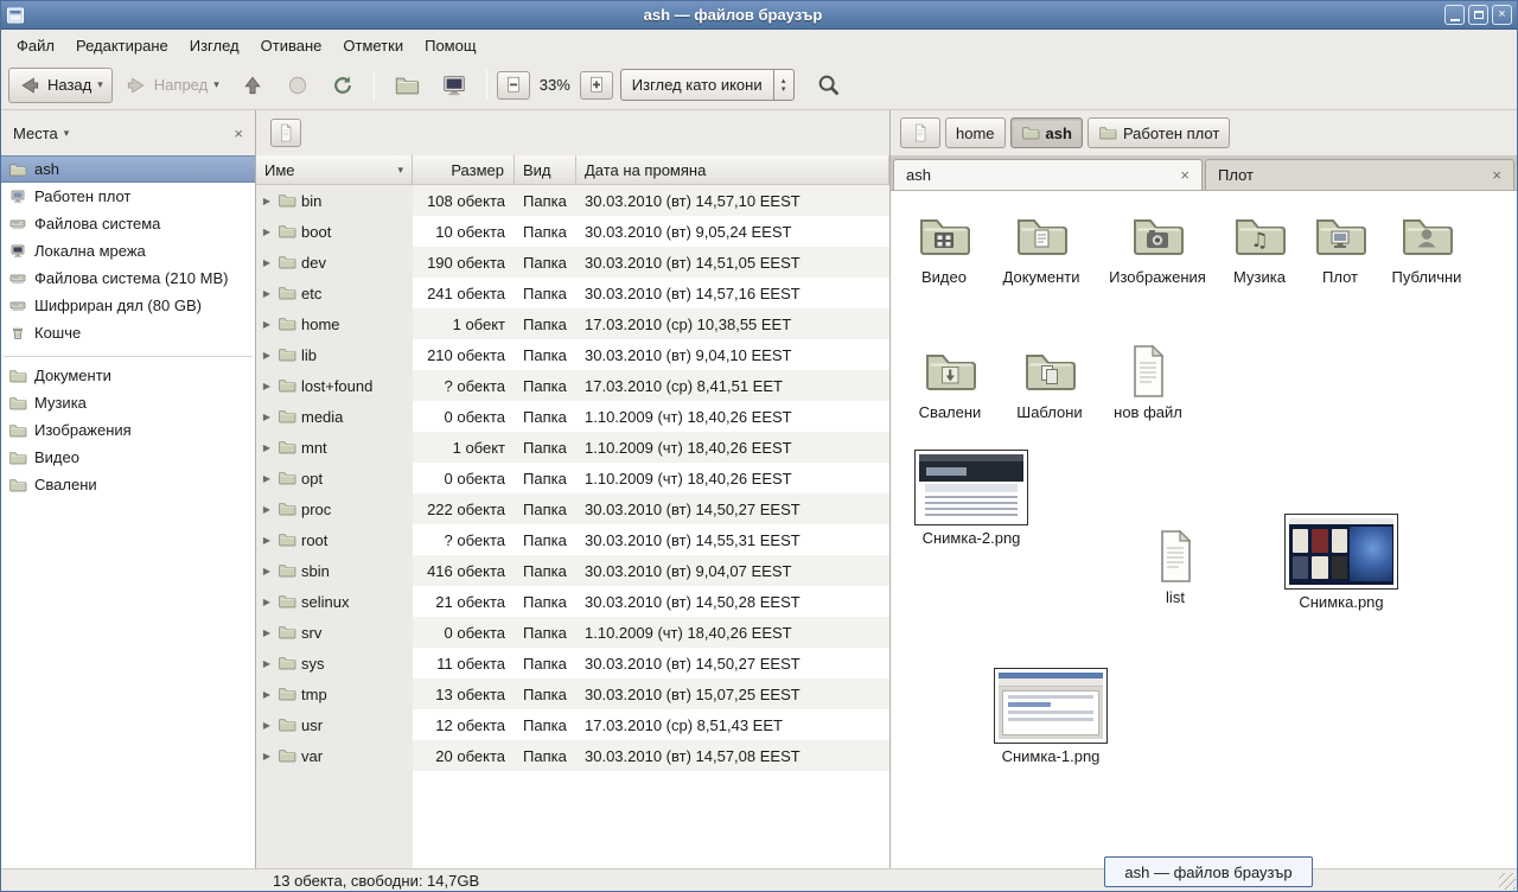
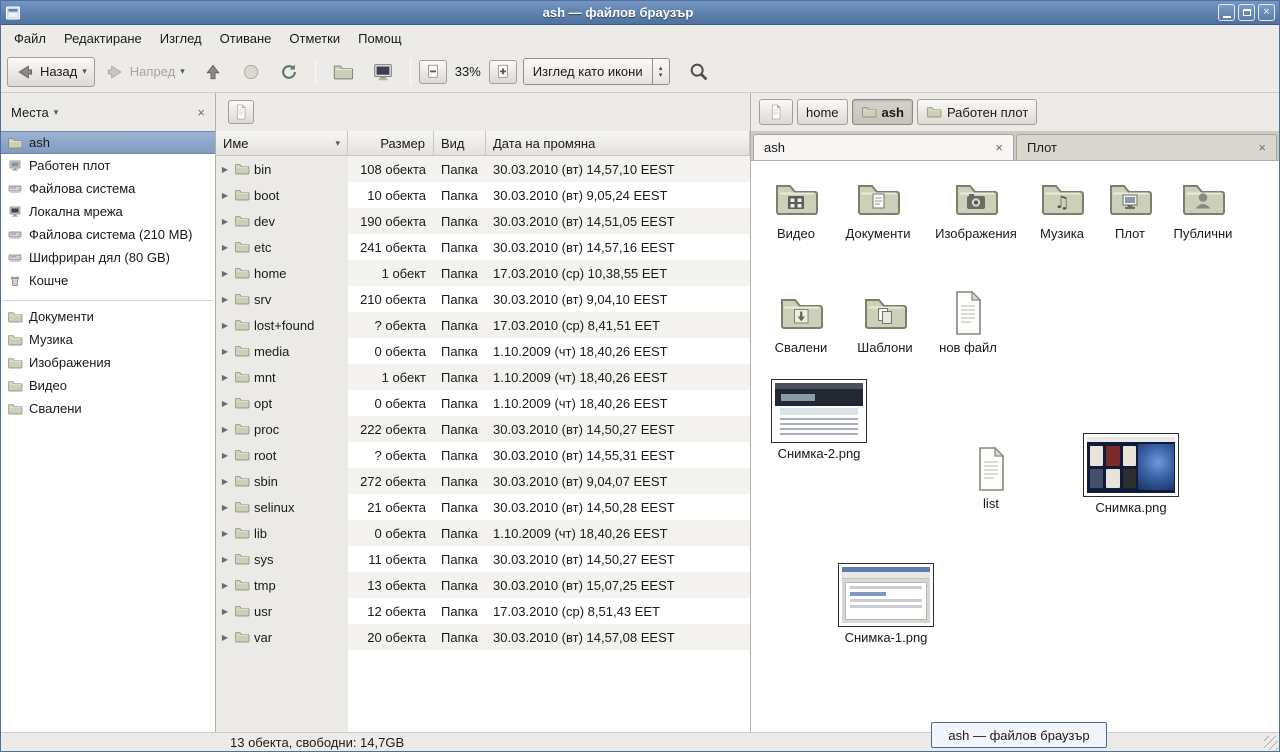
  ash — файлов браузър
  ×
  Файл
  Редактиране
  Изглед
  Отиване
  Отметки
  Помощ
  Назад
  ▾
  Напред
  ▾
  33%
  Изглед като икони
  Места
  ▾
  ×
  ash
  Работен плот
  Файлова система
  Локална мрежа
  Файлова система (210 MB)
  Шифриран дял (80 GB)
  Кошче
  Документи
  Музика
  Изображения
  Видео
  Свалени
  Име
  ▾
  Размер
  Вид
  Дата на промяна
  ▶
  bin
  108 обекта
  Папка
  30.03.2010 (вт) 14,57,10 EEST
  ▶
  boot
  10 обекта
  Папка
  30.03.2010 (вт) 9,05,24 EEST
  ▶
  dev
  190 обекта
  Папка
  30.03.2010 (вт) 14,51,05 EEST
  ▶
  etc
  241 обекта
  Папка
  30.03.2010 (вт) 14,57,16 EEST
  ▶
  home
  1 обект
  Папка
  17.03.2010 (ср) 10,38,55 EET
  ▶
- lib
+ srv
  210 обекта
  Папка
  30.03.2010 (вт) 9,04,10 EEST
  ▶
  lost+found
  ? обекта
  Папка
  17.03.2010 (ср) 8,41,51 EET
  ▶
  media
  0 обекта
  Папка
  1.10.2009 (чт) 18,40,26 EEST
  ▶
  mnt
  1 обект
  Папка
  1.10.2009 (чт) 18,40,26 EEST
  ▶
  opt
  0 обекта
  Папка
  1.10.2009 (чт) 18,40,26 EEST
  ▶
  proc
  222 обекта
  Папка
  30.03.2010 (вт) 14,50,27 EEST
  ▶
  root
  ? обекта
  Папка
  30.03.2010 (вт) 14,55,31 EEST
  ▶
  sbin
- 416 обекта
+ 272 обекта
  Папка
  30.03.2010 (вт) 9,04,07 EEST
  ▶
  selinux
  21 обекта
  Папка
  30.03.2010 (вт) 14,50,28 EEST
  ▶
- srv
+ lib
  0 обекта
  Папка
  1.10.2009 (чт) 18,40,26 EEST
  ▶
  sys
  11 обекта
  Папка
  30.03.2010 (вт) 14,50,27 EEST
  ▶
  tmp
  13 обекта
  Папка
  30.03.2010 (вт) 15,07,25 EEST
  ▶
  usr
  12 обекта
  Папка
  17.03.2010 (ср) 8,51,43 EET
  ▶
  var
  20 обекта
  Папка
  30.03.2010 (вт) 14,57,08 EEST
  home
  ash
  Работен плот
  ash
  ×
  Плот
  ×
  Видео
  Документи
  Изображения
  ♫
  Музика
  Плот
  Публични
  Свалени
  Шаблони
  нов файл
  Снимка-2.png
  list
  Снимка.png
  Снимка-1.png
  13 обекта, свободни: 14,7GB
  ash — файлов браузър
